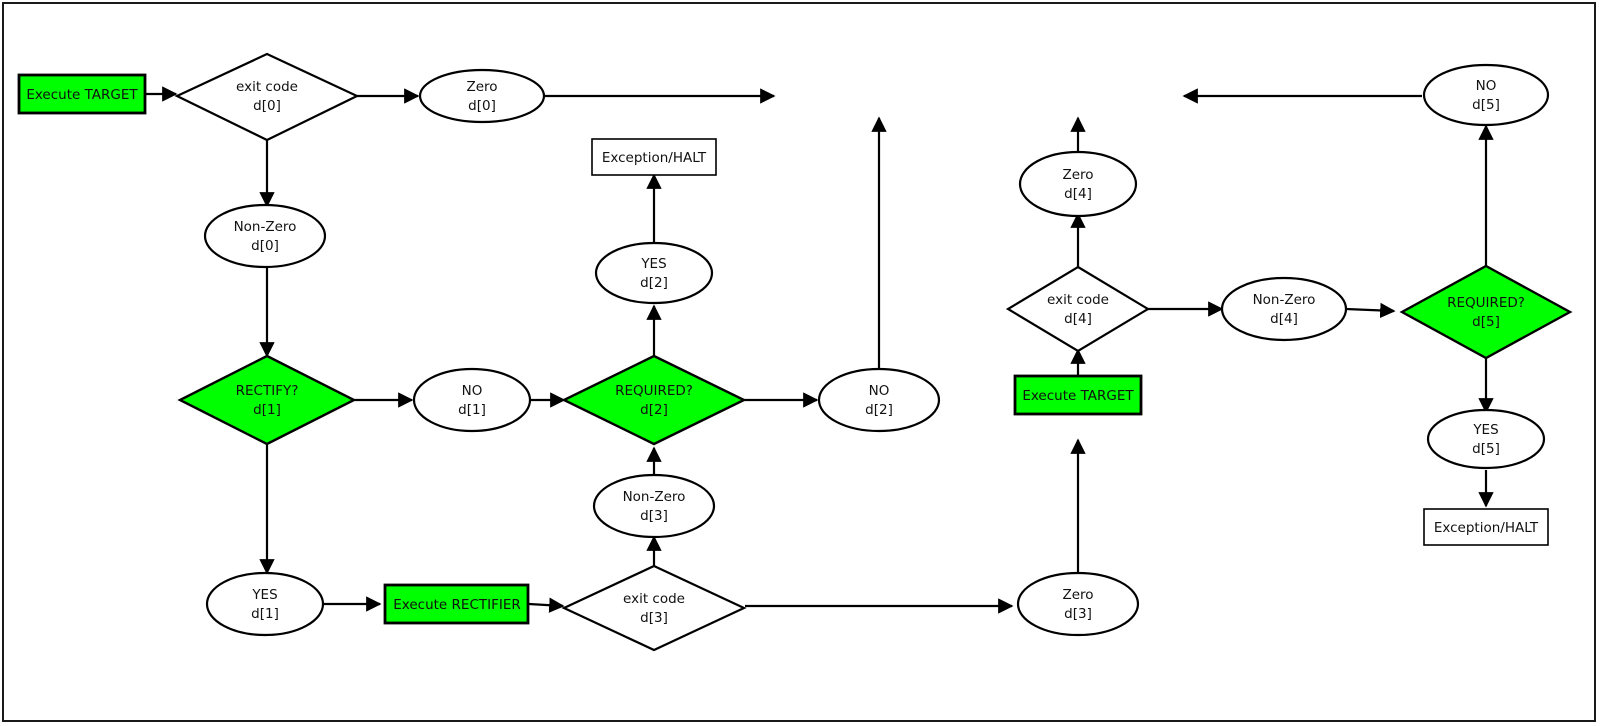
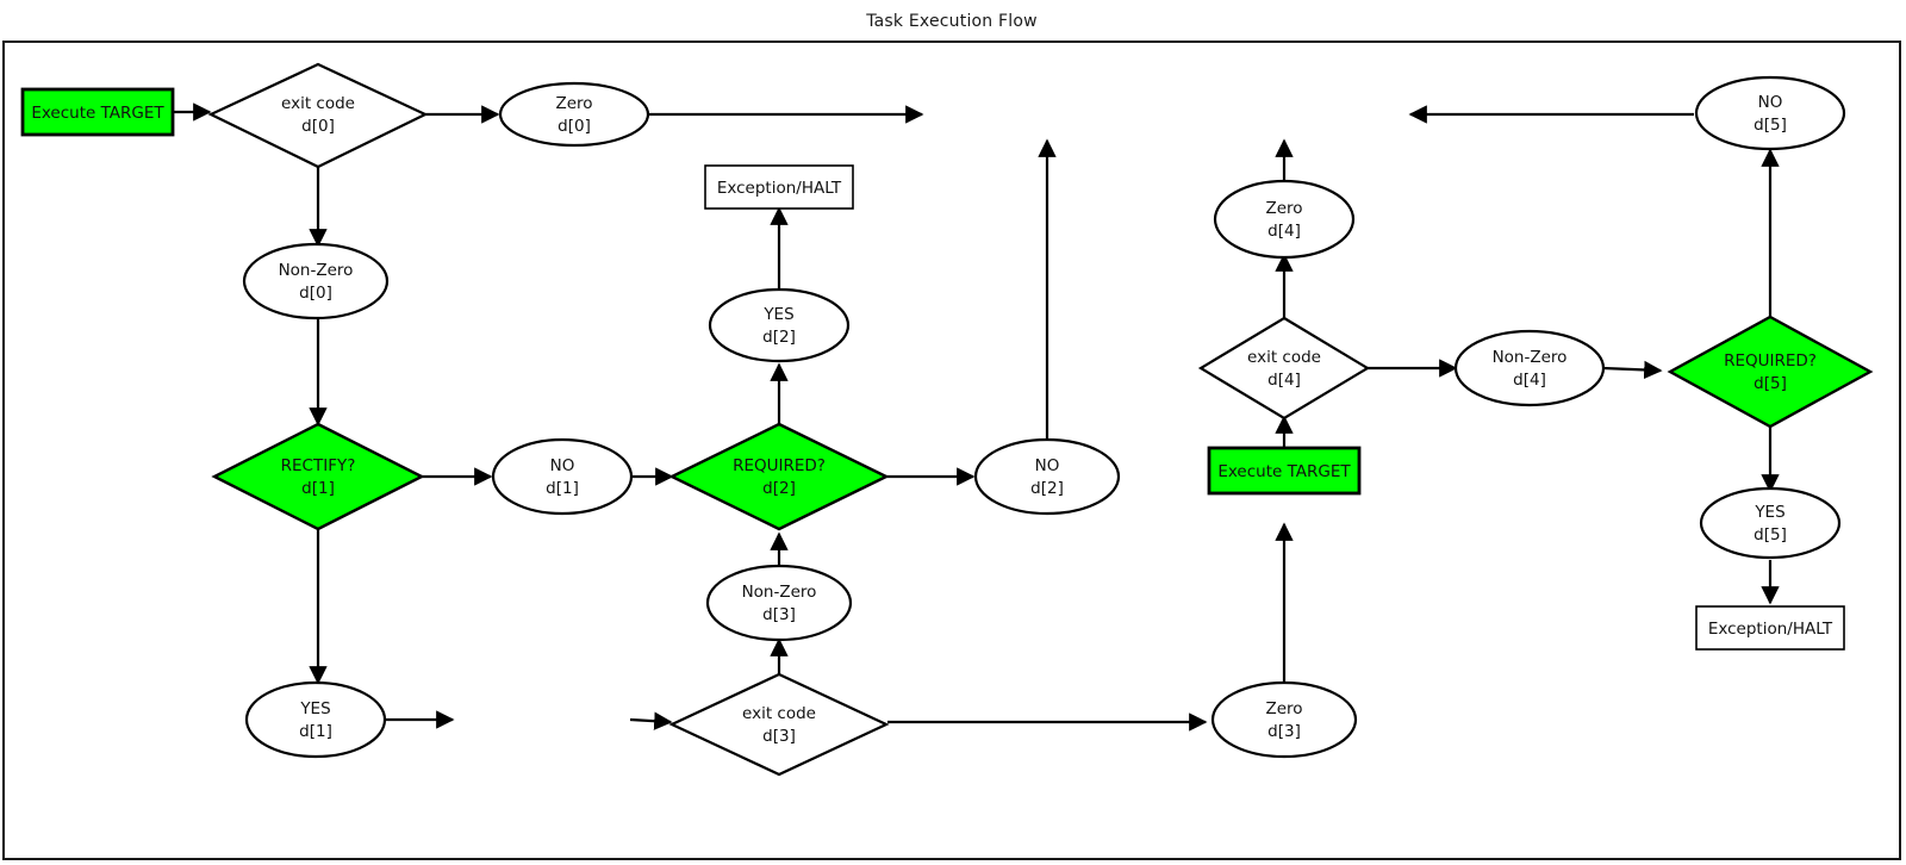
+ Task Execution Flow
  Execute TARGET
  exit code
  d[0]
  Zero
  d[0]
  NO
  d[5]
  Exception/HALT
  Zero
  d[4]
  Non-Zero
  d[0]
  YES
  d[2]
  exit code
  d[4]
  Non-Zero
  d[4]
  REQUIRED?
  d[5]
  RECTIFY?
  d[1]
  NO
  d[1]
  REQUIRED?
  d[2]
  NO
  d[2]
  Execute TARGET
  YES
  d[5]
  Non-Zero
  d[3]
  Exception/HALT
  YES
  d[1]
- Execute RECTIFIER
  exit code
  d[3]
  Zero
  d[3]
